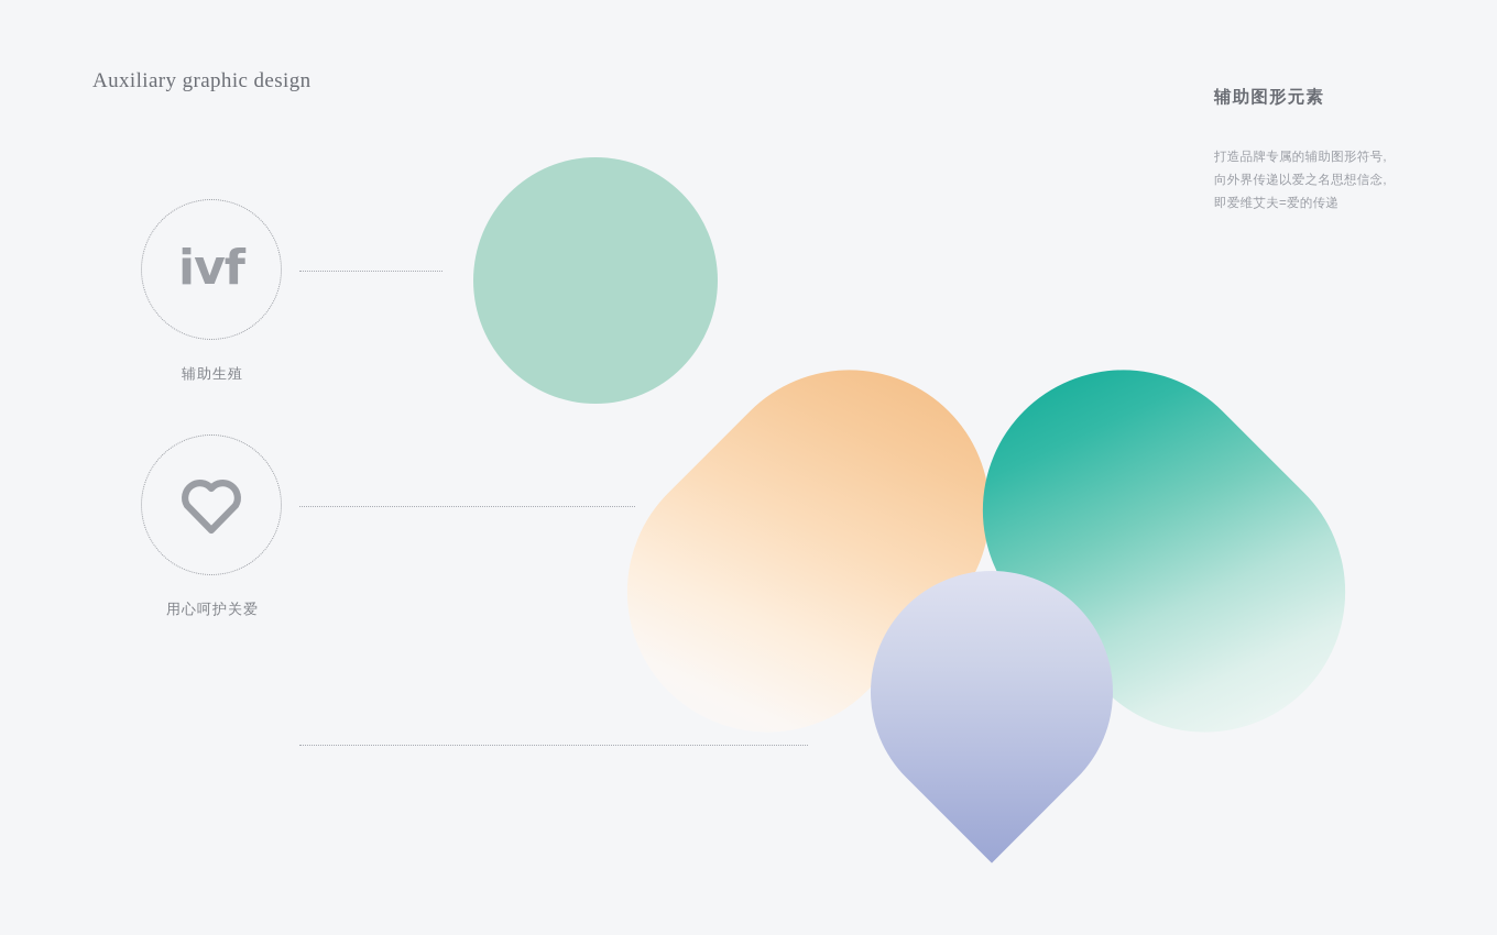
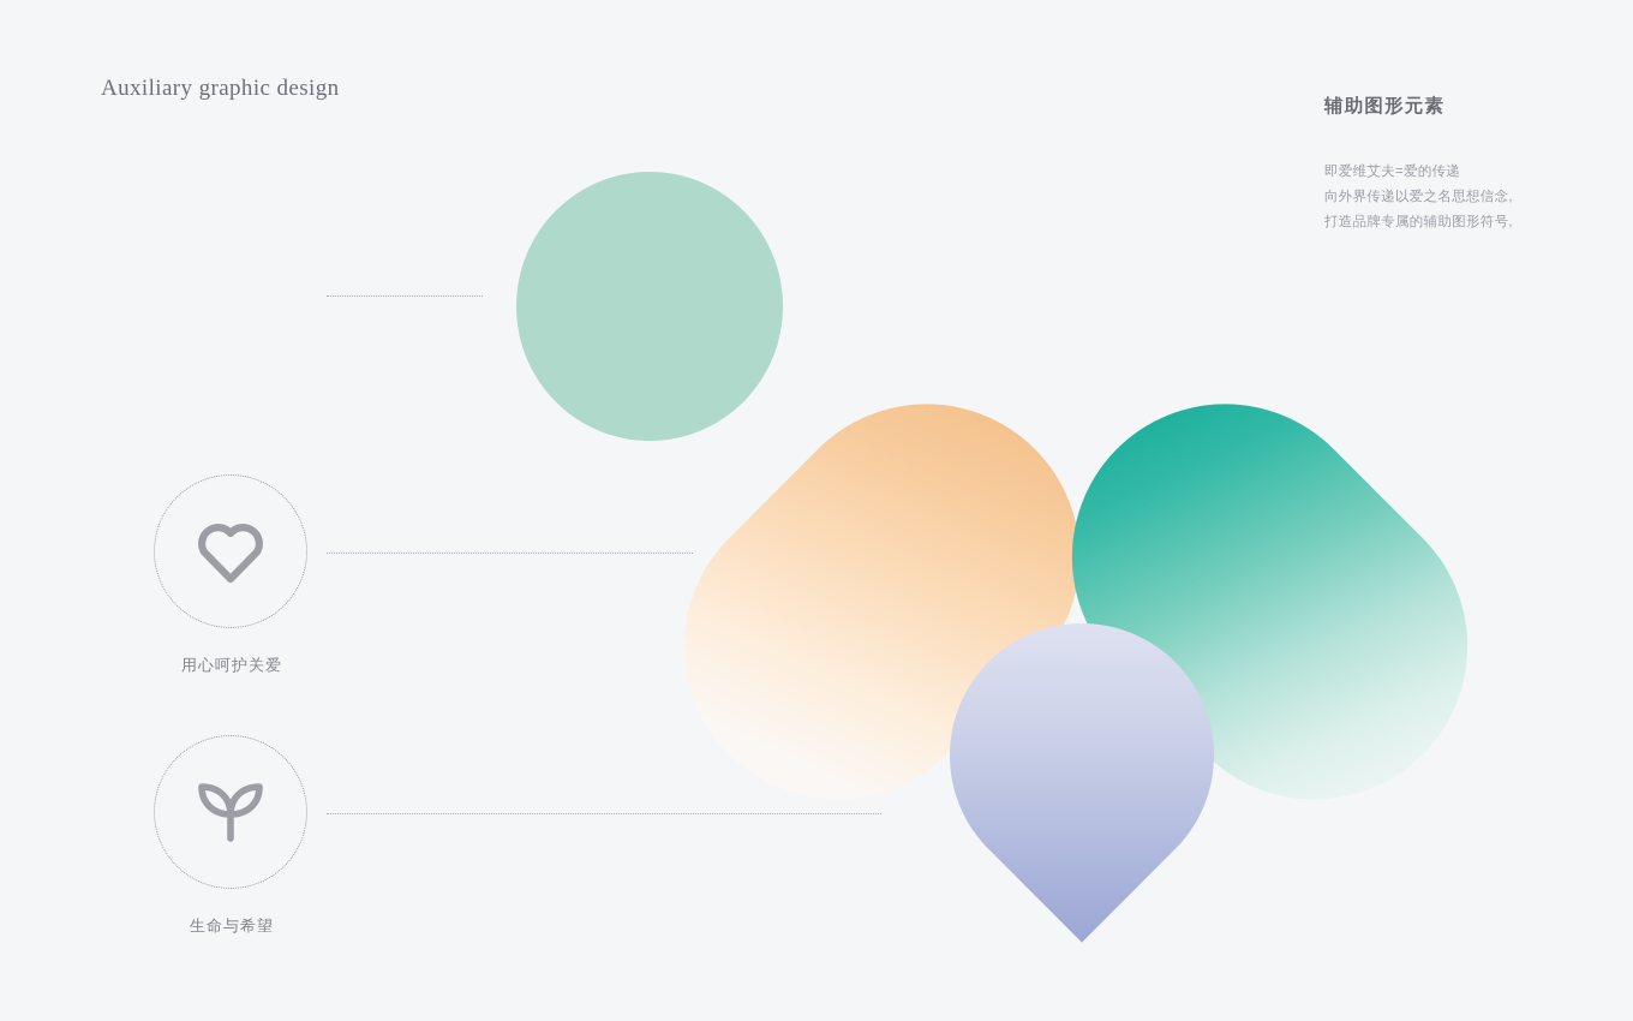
  Auxiliary graphic design
  辅助图形元素
- 打造品牌专属的辅助图形符号,
+ 即爱维艾夫=爱的传递
  向外界传递以爱之名思想信念,
- 即爱维艾夫=爱的传递
+ 打造品牌专属的辅助图形符号,
- ivf
- 辅助生殖
  用心呵护关爱
+ 生命与希望
